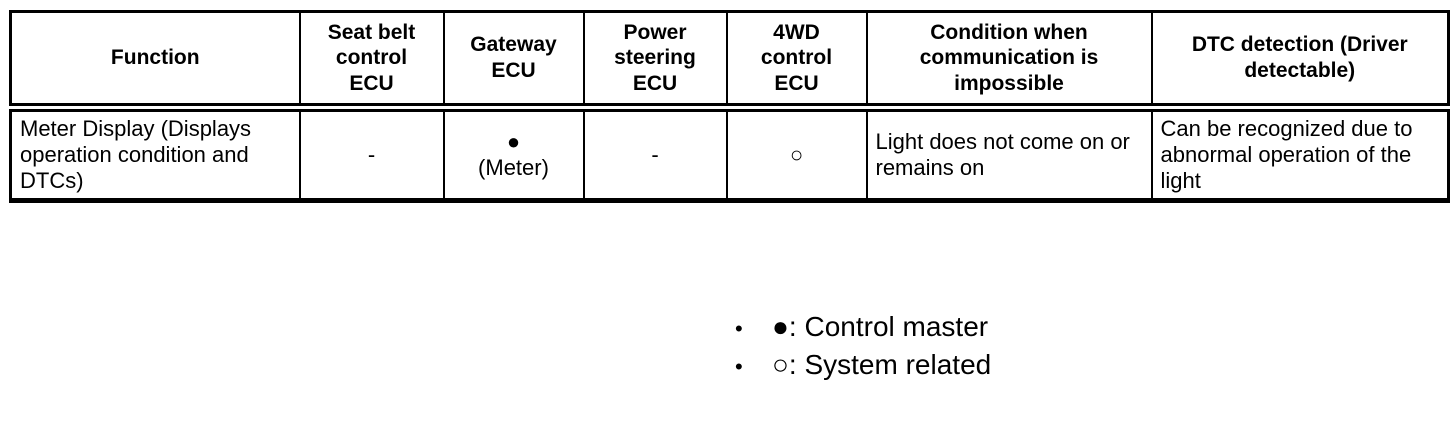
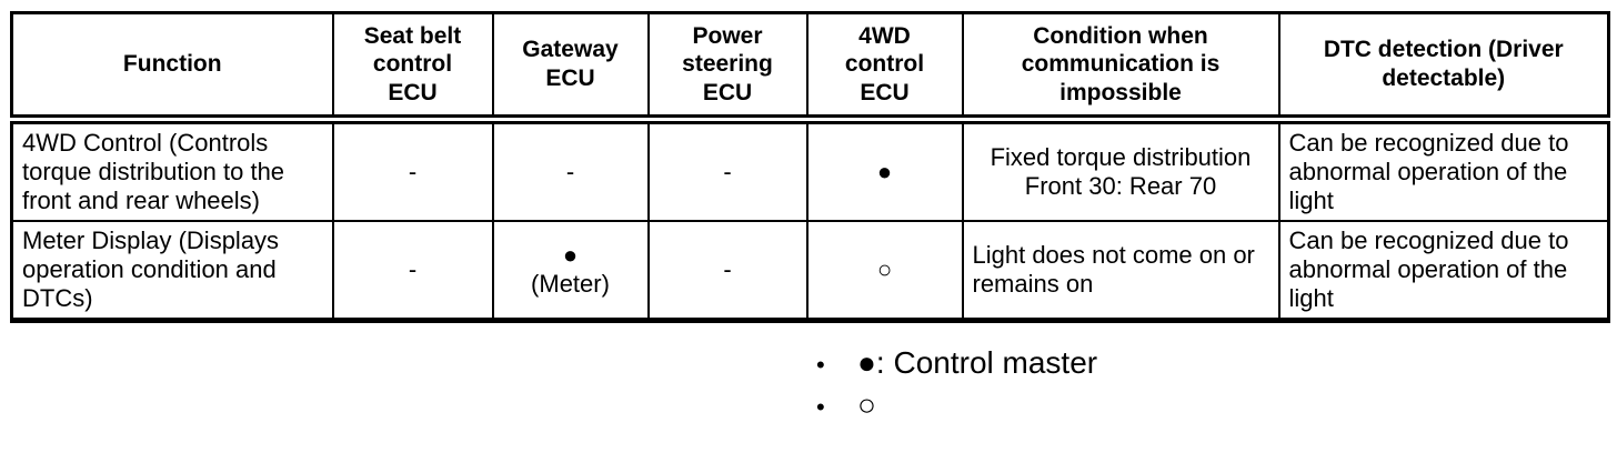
  Function	Seat belt control ECU	Gateway ECU	Power steering ECU	4WD control ECU	Condition when communication is impossible	DTC detection (Driver detectable)
+ 4WD Control (Controls torque distribution to the front and rear wheels)	-	-	-	●	Fixed torque distribution Front 30: Rear 70	Can be recognized due to abnormal operation of the light
  Meter Display (Displays operation condition and DTCs)	-	● (Meter)	-	○	Light does not come on or remains on	Can be recognized due to abnormal operation of the light
  •
  ●
  : Control master
  •
  ○
- : System related
